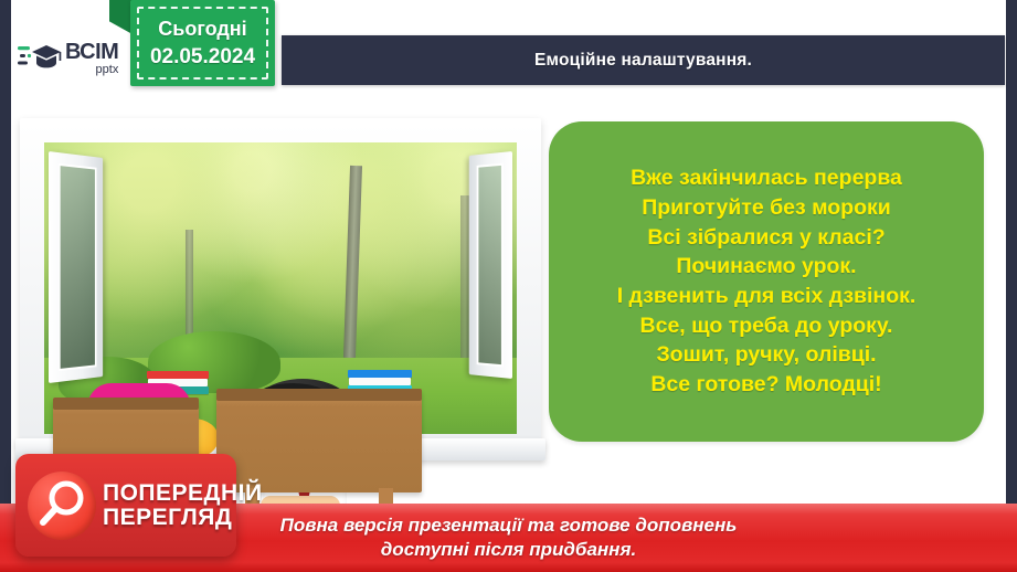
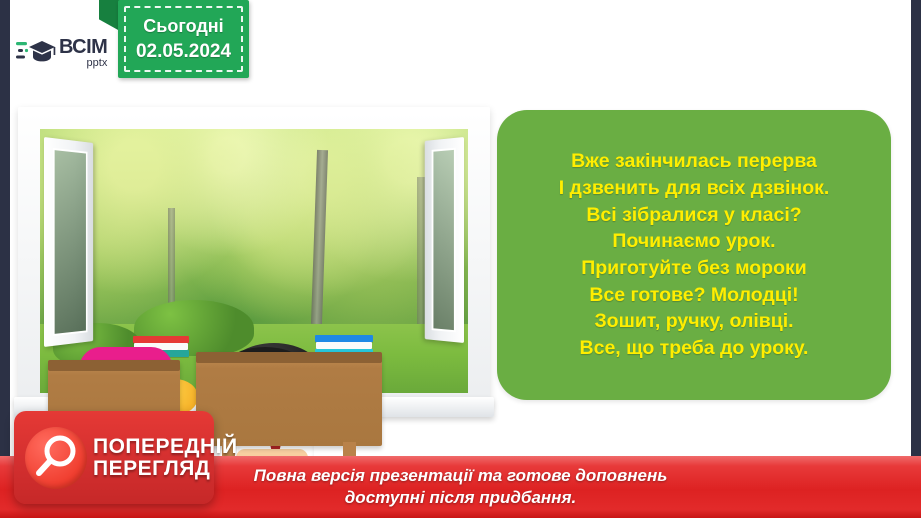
  Вже закінчилась перерва
- Приготуйте без мороки
+ І дзвенить для всіх дзвінок.
  Всі зібралися у класі?
  Починаємо урок.
- І дзвенить для всіх дзвінок.
+ Приготуйте без мороки
- Все, що треба до уроку.
+ Все готове? Молодці!
  Зошит, ручку, олівці.
- Все готове? Молодці!
+ Все, що треба до уроку.
- Емоційне налаштування.
  ВСІМ
  pptx
  Сьогодні
  02.05.2024
  Повна версія презентації та готове доповнень
  доступні після придбання.
  ПОПЕРЕДНІЙ
  ПЕРЕГЛЯД
